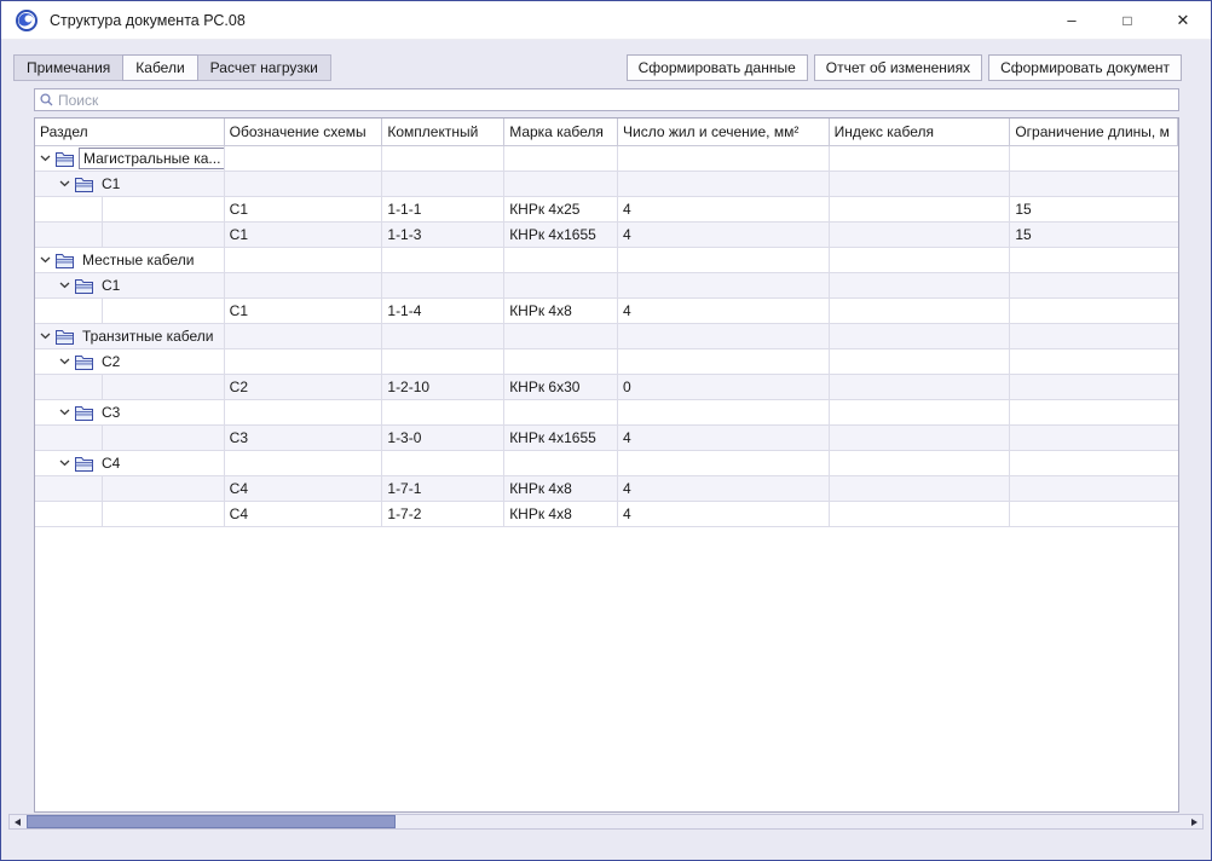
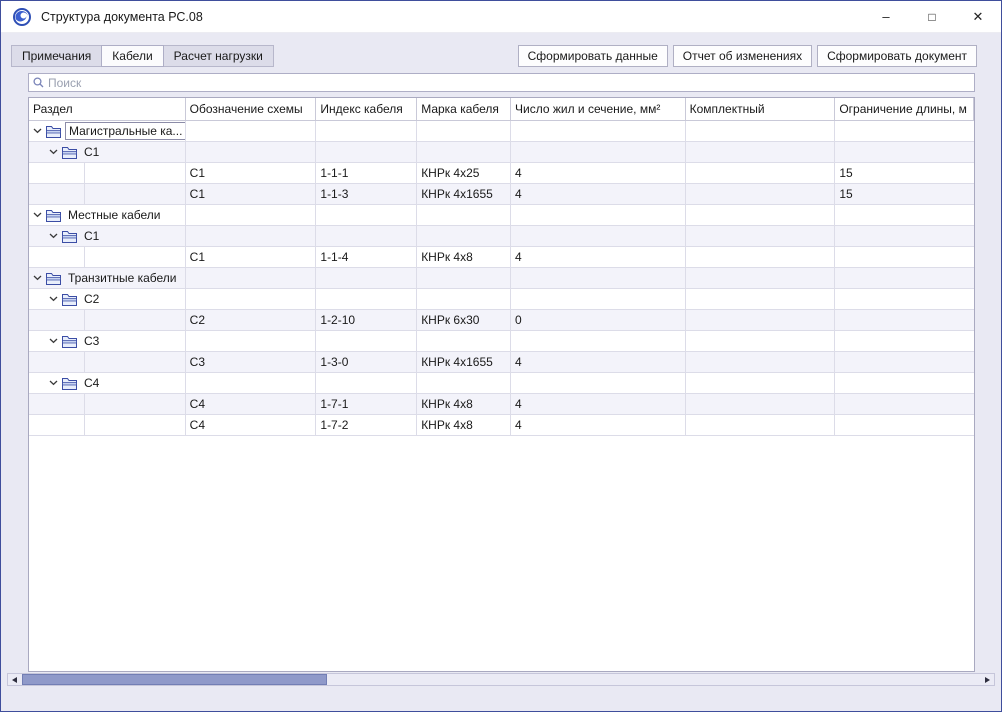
  Структура документа РС.08
  –
  □
  ✕
  Примечания
  Кабели
  Расчет нагрузки
  Сформировать данные
  Отчет об изменениях
  Сформировать документ
  Поиск
  Раздел
  Обозначение схемы
- Комплектный
+ Индекс кабеля
  Марка кабеля
  Число жил и сечение, мм²
- Индекс кабеля
+ Комплектный
  Ограничение длины, м
  Магистральные ка...
  C1
  C1
  1-1-1
  КНРк 4х25
  4
  15
  C1
  1-1-3
  КНРк 4х1655
  4
  15
  Местные кабели
  C1
  C1
  1-1-4
  КНРк 4х8
  4
  Транзитные кабели
  C2
  C2
  1-2-10
  КНРк 6х30
  0
  C3
  C3
  1-3-0
  КНРк 4х1655
  4
  C4
  C4
  1-7-1
  КНРк 4х8
  4
  C4
  1-7-2
  КНРк 4х8
  4
